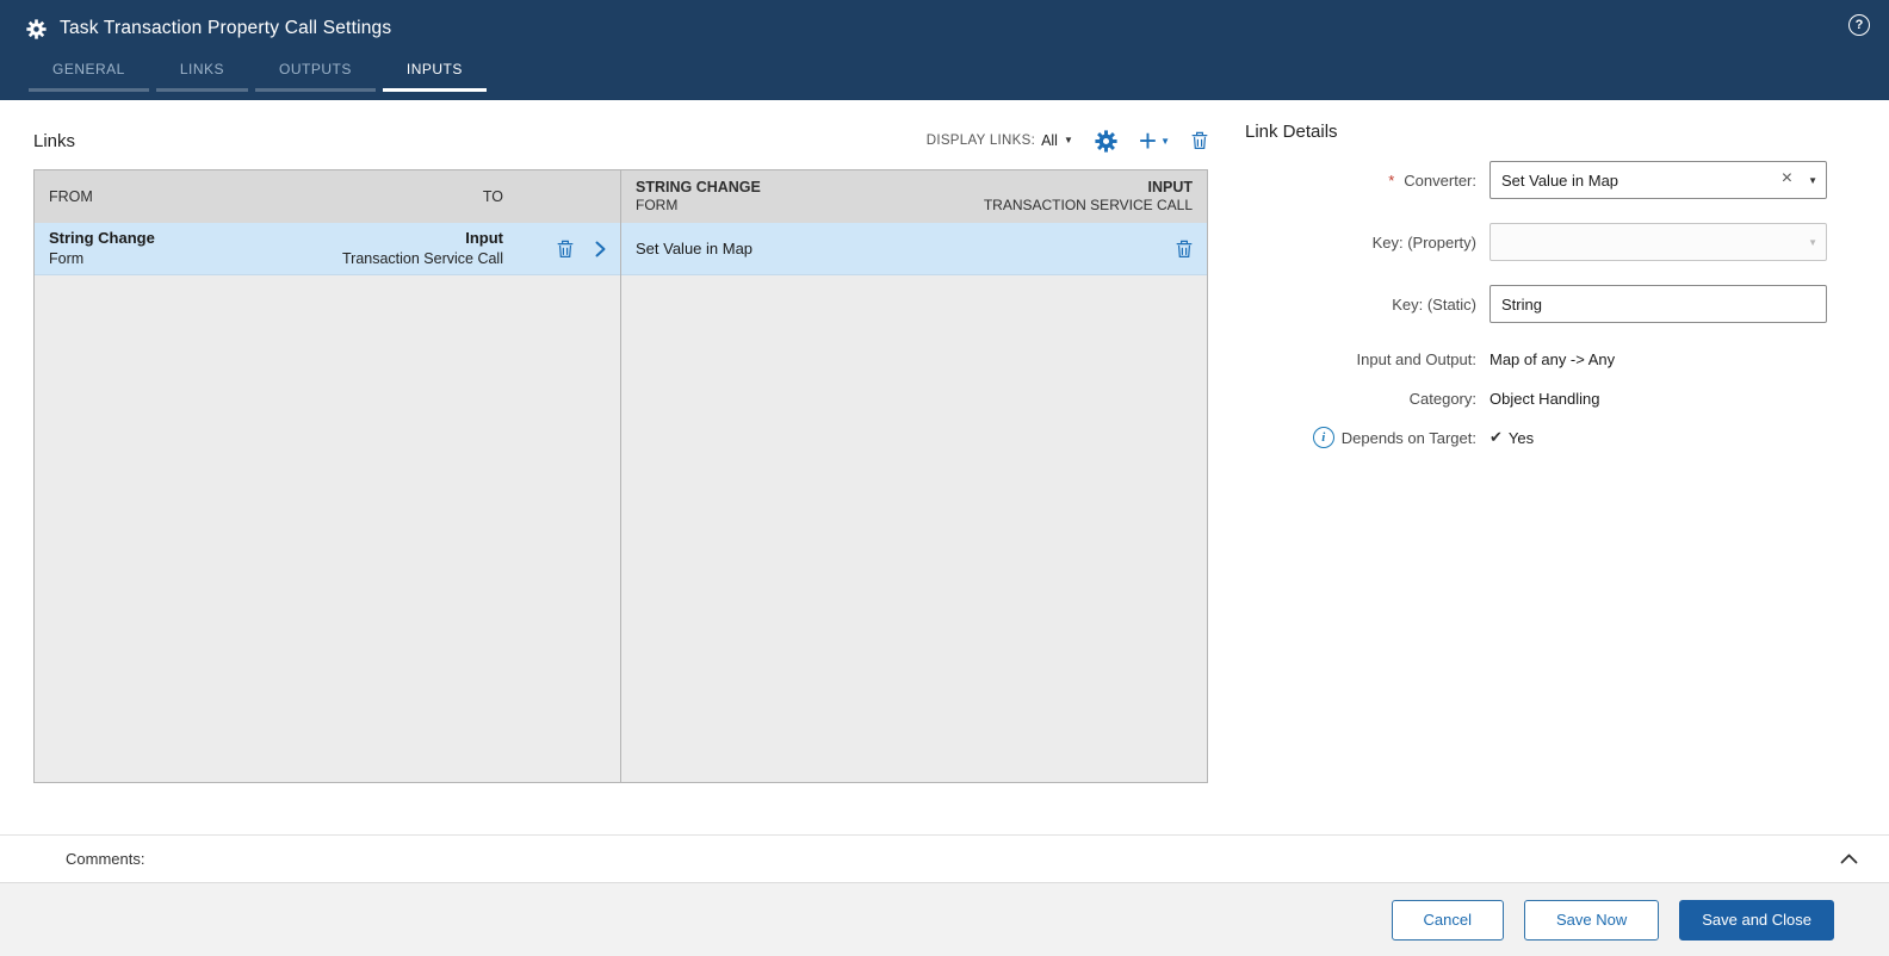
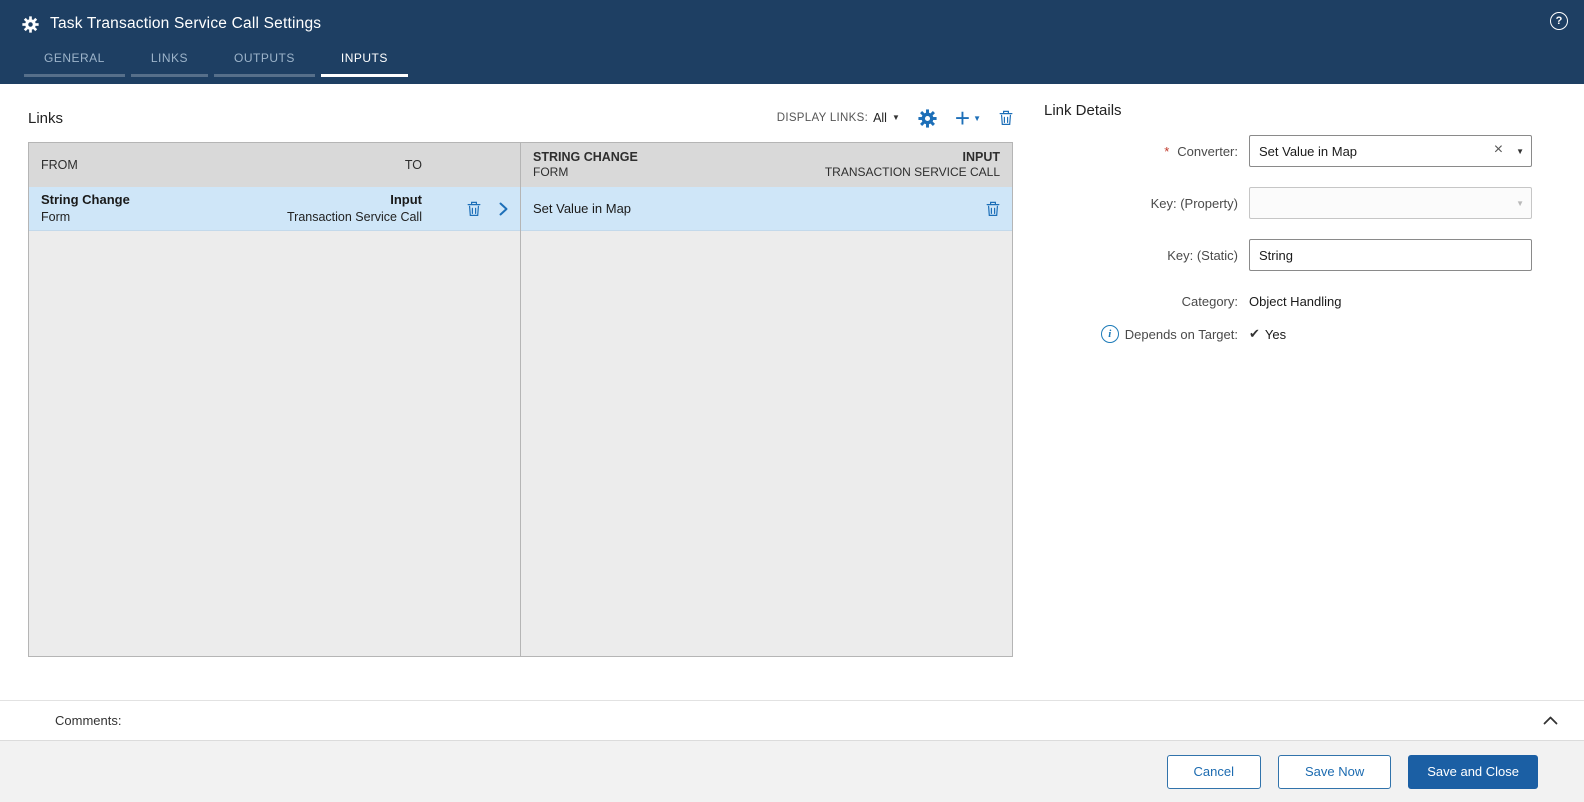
- Task Transaction Property Call Settings
+ Task Transaction Service Call Settings
  ?
  GENERAL
  LINKS
  OUTPUTS
  INPUTS
  Links
  DISPLAY LINKS:
  All
  ▼
  +
  ▼
  FROM
  TO
  String Change
  Form
  Input
  Transaction Service Call
  STRING CHANGE
  FORM
  INPUT
  TRANSACTION SERVICE CALL
  Set Value in Map
  Link Details
  *
  Converter:
  Set Value in Map
  ×
  ▼
  Key: (Property)
  ▼
  Key: (Static)
  String
- Input and Output:
- Map of any -> Any
  Category:
  Object Handling
  i
  Depends on Target:
  ✔
  Yes
  Comments:
  Cancel
  Save Now
  Save and Close
